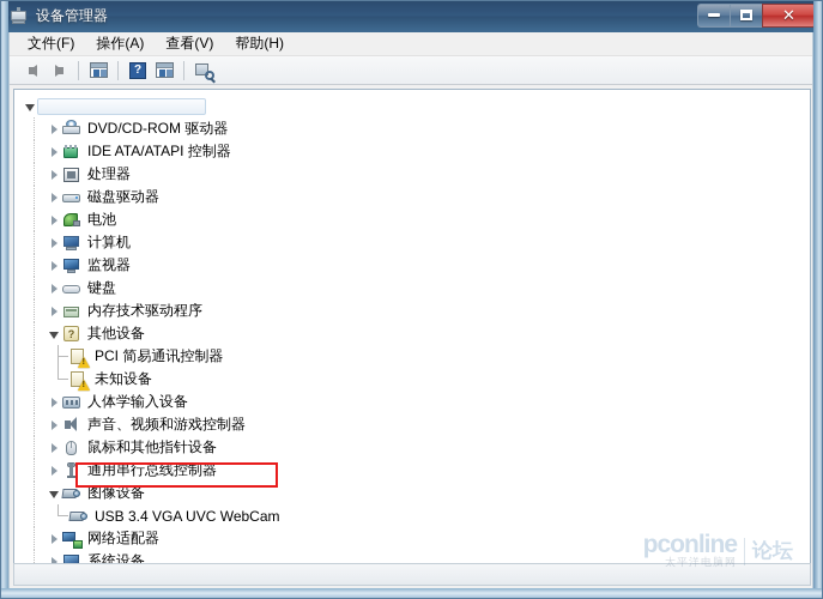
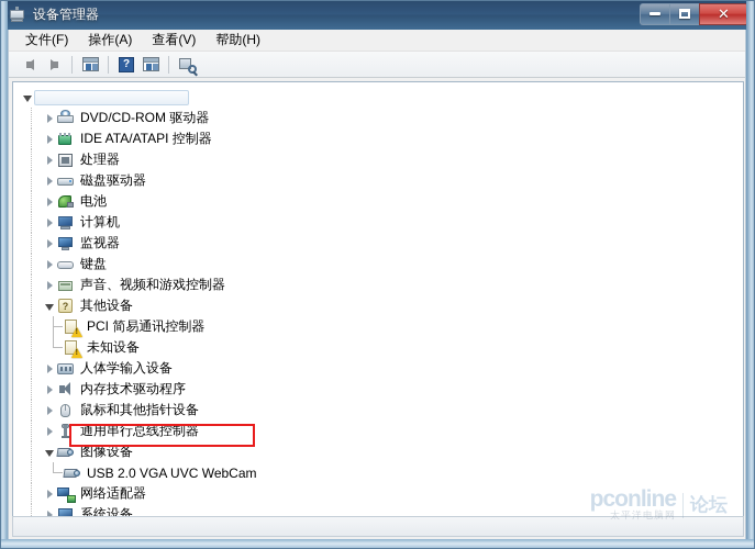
  设备管理器
  ✕
  文件(F)
  操作(A)
  查看(V)
  帮助(H)
  ?
  DVD/CD-ROM 驱动器
  IDE ATA/ATAPI 控制器
  处理器
  磁盘驱动器
  电池
  计算机
  监视器
  键盘
- 内存技术驱动程序
+ 声音、视频和游戏控制器
  ?
  其他设备
  PCI 简易通讯控制器
  未知设备
  人体学输入设备
- 声音、视频和游戏控制器
+ 内存技术驱动程序
  鼠标和其他指针设备
  通用串行总线控制器
  图像设备
- USB 3.4 VGA UVC WebCam
+ USB 2.0 VGA UVC WebCam
  网络适配器
  系统设备
  pconline
  太平洋电脑网
  论坛
